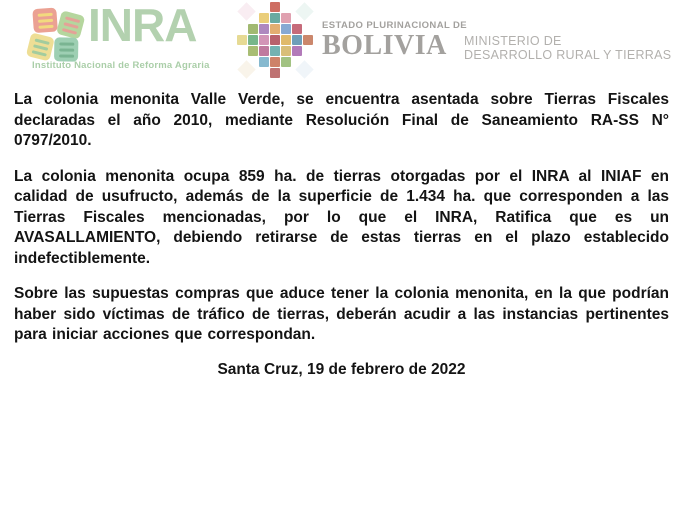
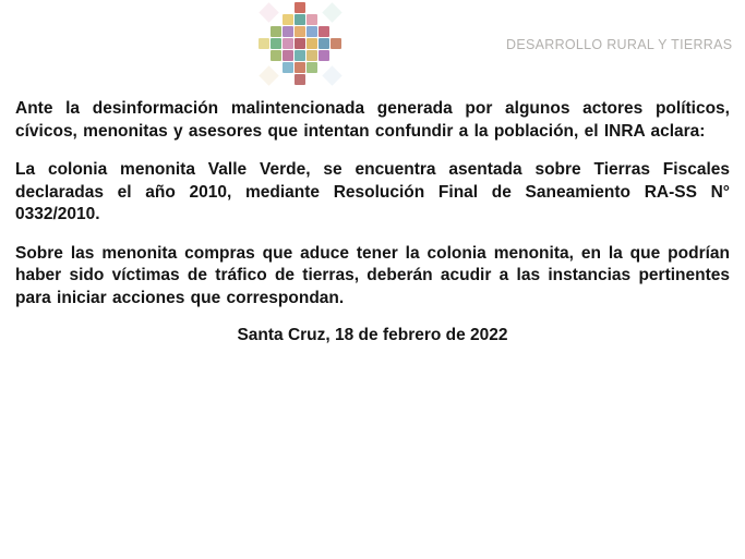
- INRA
- Instituto Nacional de Reforma Agraria
- ESTADO PLURINACIONAL DE
- BOLIVIA
- MINISTERIO DE
  DESARROLLO RURAL Y TIERRAS
+ Ante la desinformación malintencionada generada por algunos actores políticos, cívicos, menonitas y asesores que intentan confundir a la población, el INRA aclara:
- La colonia menonita Valle Verde, se encuentra asentada sobre Tierras Fiscales declaradas el año 2010, mediante Resolución Final de Saneamiento RA-SS N° 0797/2010.
+ La colonia menonita Valle Verde, se encuentra asentada sobre Tierras Fiscales declaradas el año 2010, mediante Resolución Final de Saneamiento RA-SS N° 0332/2010.
- La colonia menonita ocupa 859 ha. de tierras otorgadas por el INRA al INIAF en calidad de usufructo, además de la superficie de 1.434 ha. que corresponden a las Tierras Fiscales mencionadas, por lo que el INRA, Ratifica que es un AVASALLAMIENTO, debiendo retirarse de estas tierras en el plazo establecido indefectiblemente.
- Sobre las supuestas compras que aduce tener la colonia menonita, en la que podrían haber sido víctimas de tráfico de tierras, deberán acudir a las instancias pertinentes para iniciar acciones que correspondan.
+ Sobre las menonita compras que aduce tener la colonia menonita, en la que podrían haber sido víctimas de tráfico de tierras, deberán acudir a las instancias pertinentes para iniciar acciones que correspondan.
- Santa Cruz, 19 de febrero de 2022
+ Santa Cruz, 18 de febrero de 2022
